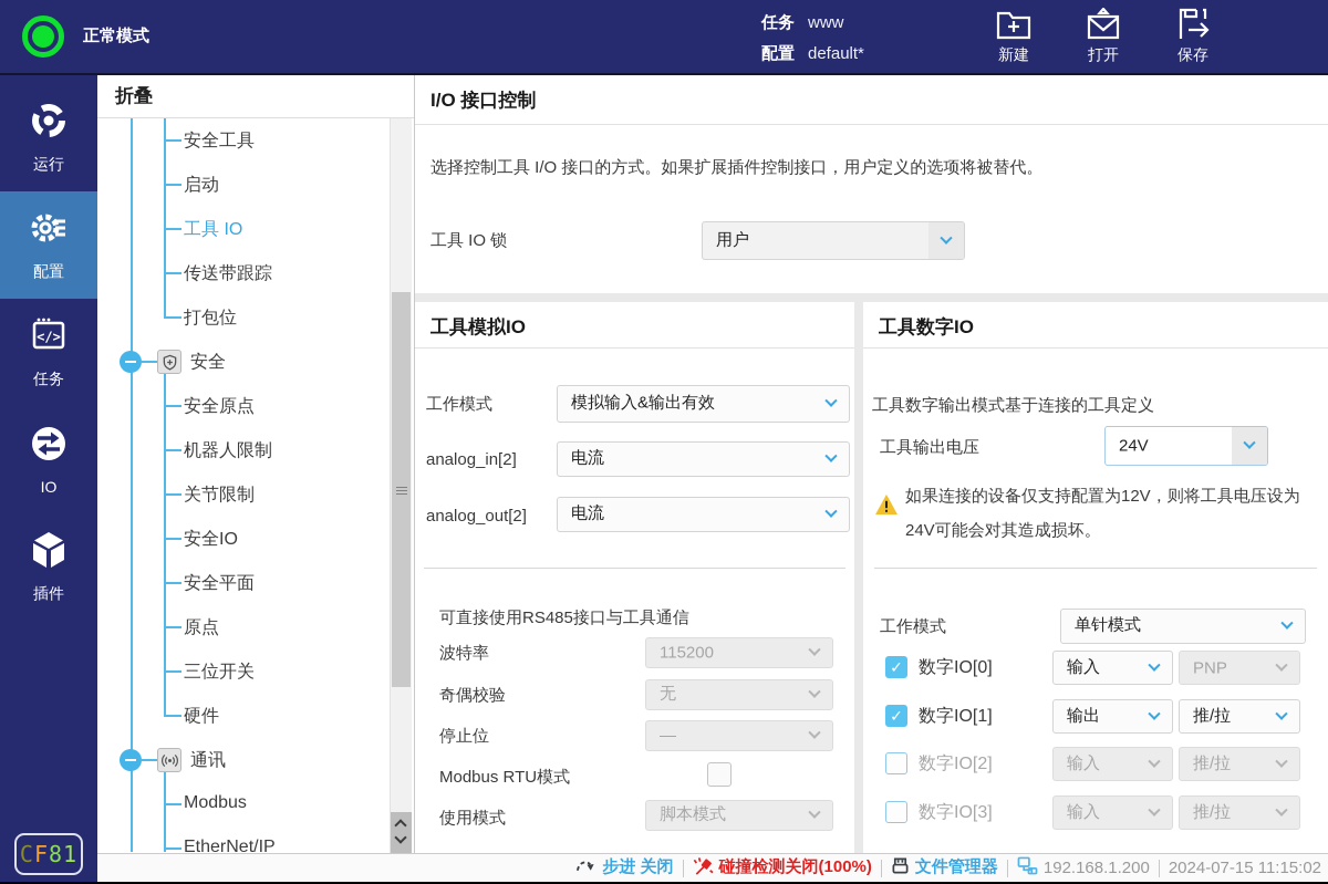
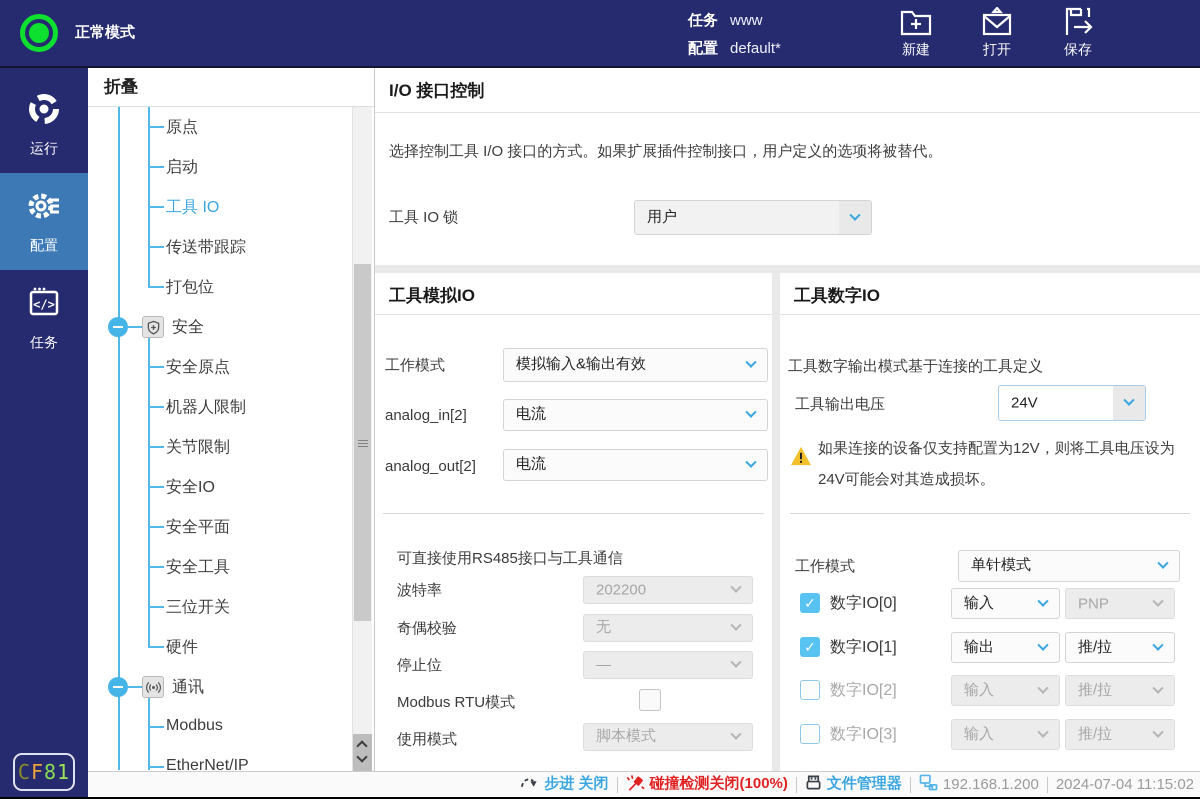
  正常模式
  任务
  www
  配置
  default*
  新建
  打开
  保存
  运行
  配置
  </>
  任务
- IO
- 插件
  C
  F
  8
  1
  折叠
- 安全工具
+ 原点
  启动
  工具 IO
  传送带跟踪
  打包位
  安全
  安全原点
  机器人限制
  关节限制
  安全IO
  安全平面
- 原点
+ 安全工具
  三位开关
  硬件
  通讯
  Modbus
  EtherNet/IP
  I/O 接口控制
  选择控制工具 I/O 接口的方式。如果扩展插件控制接口，用户定义的选项将被替代。
  工具 IO 锁
  用户
  工具模拟IO
  工作模式
  模拟输入&输出有效
  analog_in[2]
  电流
  analog_out[2]
  电流
  可直接使用RS485接口与工具通信
  波特率
- 115200
+ 202200
  奇偶校验
  无
  停止位
  —
  Modbus RTU模式
  使用模式
  脚本模式
  工具数字IO
  工具数字输出模式基于连接的工具定义
  工具输出电压
  24V
  如果连接的设备仅支持配置为12V，则将工具电压设为24V可能会对其造成损坏。
  工作模式
  单针模式
  ✓
  数字IO[0]
  输入
  PNP
  ✓
  数字IO[1]
  输出
  推/拉
  数字IO[2]
  输入
  推/拉
  数字IO[3]
  输入
  推/拉
  步进 关闭
  碰撞检测关闭(100%)
  文件管理器
  192.168.1.200
- 2024-07-15 11:15:02
+ 2024-07-04 11:15:02
